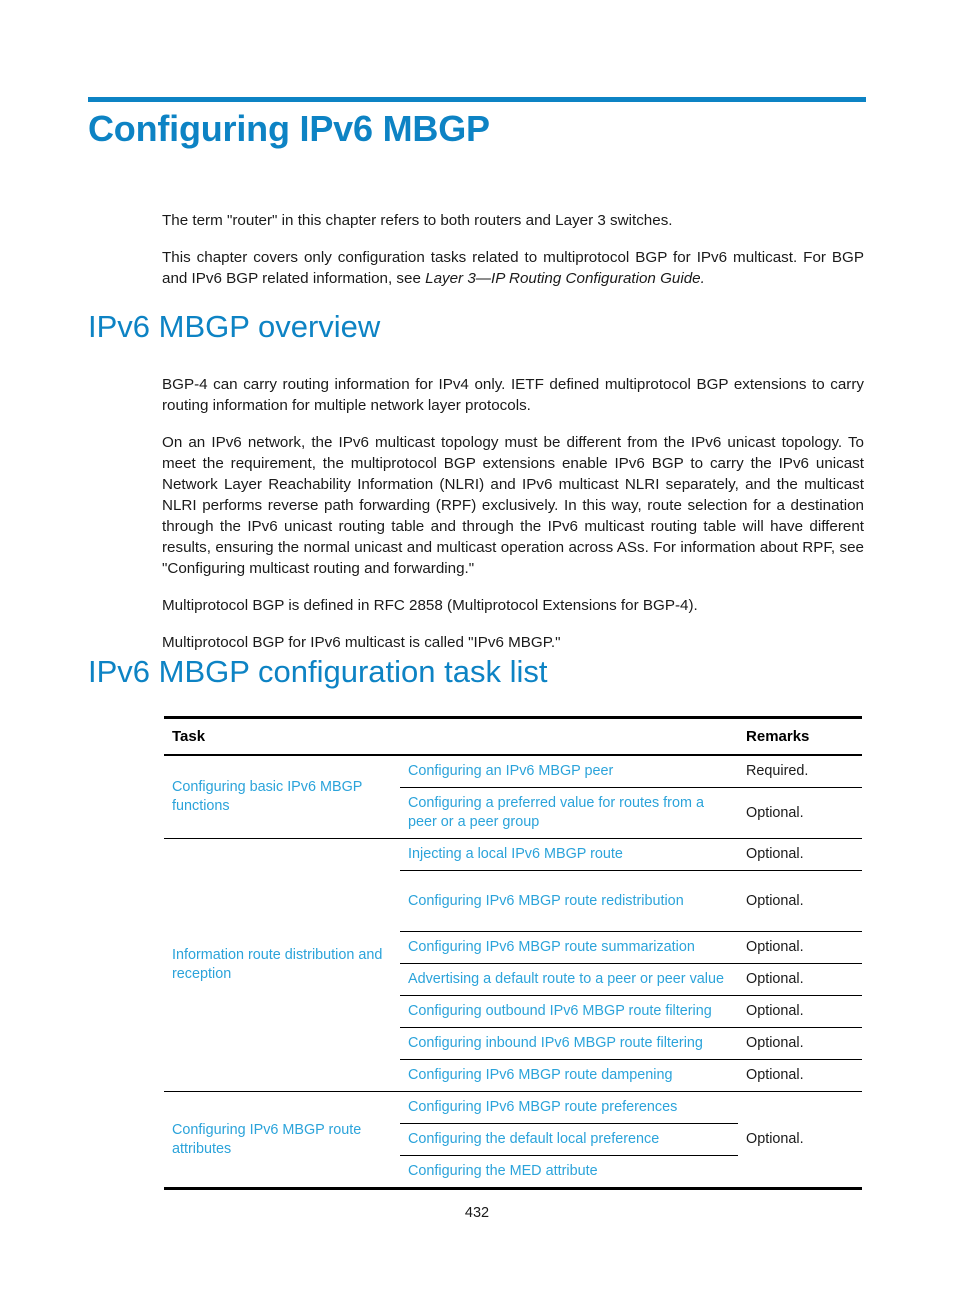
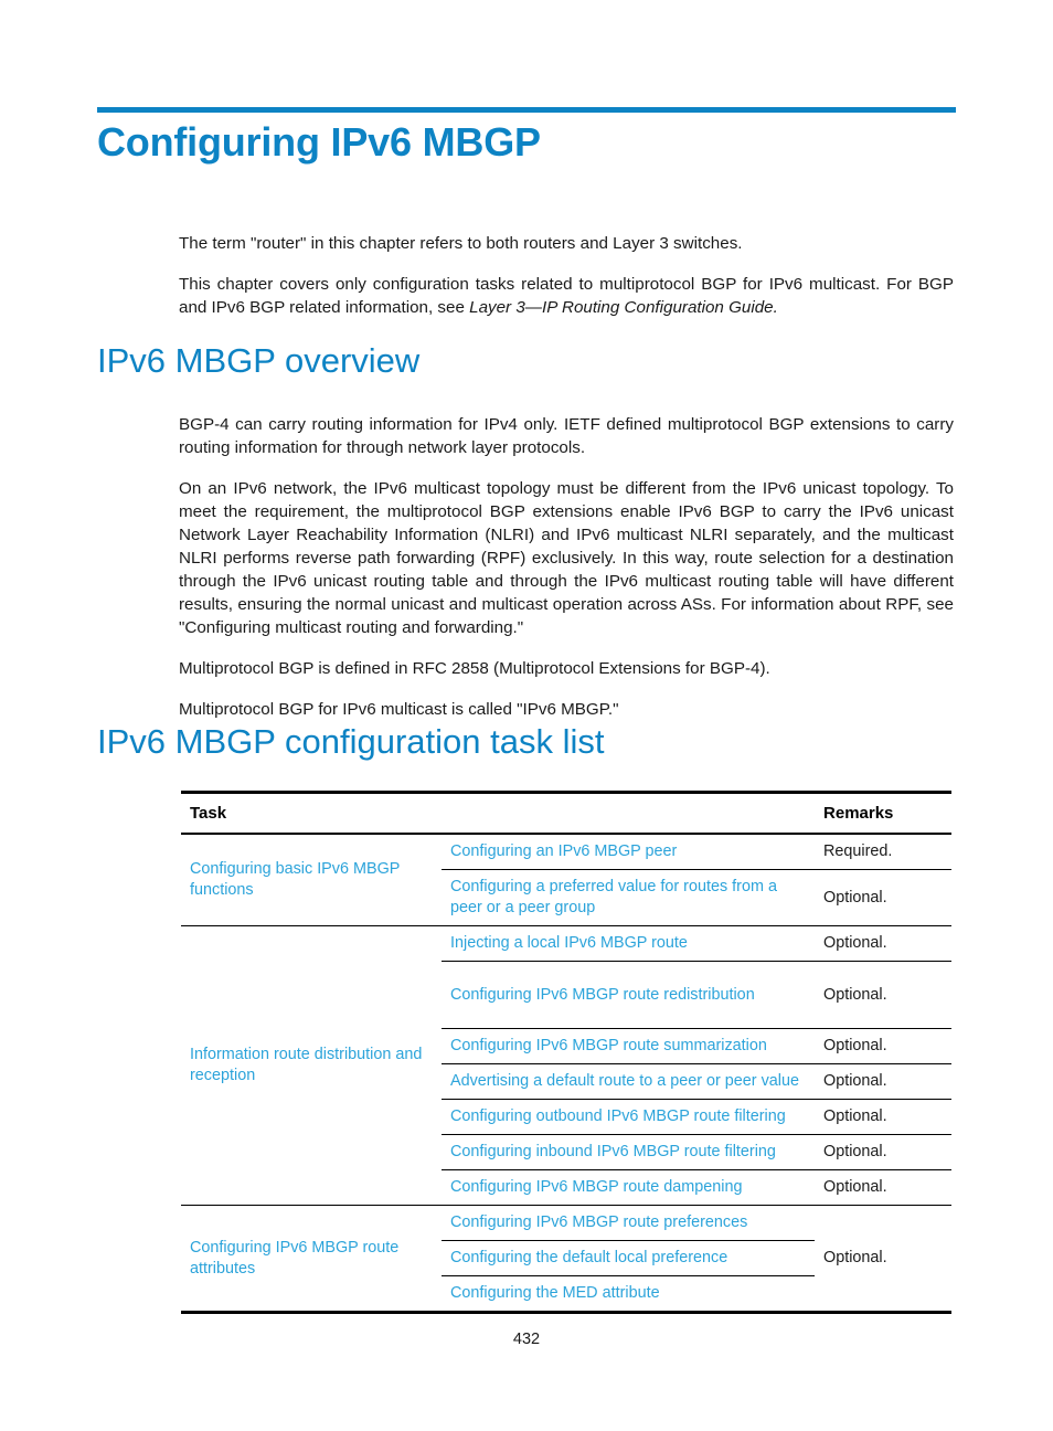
  Configuring IPv6 MBGP
  The term "router" in this chapter refers to both routers and Layer 3 switches.
  This chapter covers only configuration tasks related to multiprotocol BGP for IPv6 multicast. For BGP and IPv6 BGP related information, see Layer 3—IP Routing Configuration Guide.
  IPv6 MBGP overview
- BGP-4 can carry routing information for IPv4 only. IETF defined multiprotocol BGP extensions to carry routing information for multiple network layer protocols.
+ BGP-4 can carry routing information for IPv4 only. IETF defined multiprotocol BGP extensions to carry routing information for through network layer protocols.
  On an IPv6 network, the IPv6 multicast topology must be different from the IPv6 unicast topology. To meet the requirement, the multiprotocol BGP extensions enable IPv6 BGP to carry the IPv6 unicast Network Layer Reachability Information (NLRI) and IPv6 multicast NLRI separately, and the multicast NLRI performs reverse path forwarding (RPF) exclusively. In this way, route selection for a destination through the IPv6 unicast routing table and through the IPv6 multicast routing table will have different results, ensuring the normal unicast and multicast operation across ASs. For information about RPF, see "Configuring multicast routing and forwarding."
  Multiprotocol BGP is defined in RFC 2858 (Multiprotocol Extensions for BGP-4).
  Multiprotocol BGP for IPv6 multicast is called "IPv6 MBGP."
  IPv6 MBGP configuration task list
  Task	Remarks
  Configuring basic IPv6 MBGP functions	Configuring an IPv6 MBGP peer	Required.
  Configuring a preferred value for routes from a peer or a peer group	Optional.
  Information route distribution and reception	Injecting a local IPv6 MBGP route	Optional.
  Configuring IPv6 MBGP route redistribution	Optional.
  Configuring IPv6 MBGP route summarization	Optional.
  Advertising a default route to a peer or peer value	Optional.
  Configuring outbound IPv6 MBGP route filtering	Optional.
  Configuring inbound IPv6 MBGP route filtering	Optional.
  Configuring IPv6 MBGP route dampening	Optional.
  Configuring IPv6 MBGP route attributes	Configuring IPv6 MBGP route preferences	Optional.
  Configuring the default local preference
  Configuring the MED attribute
  432
